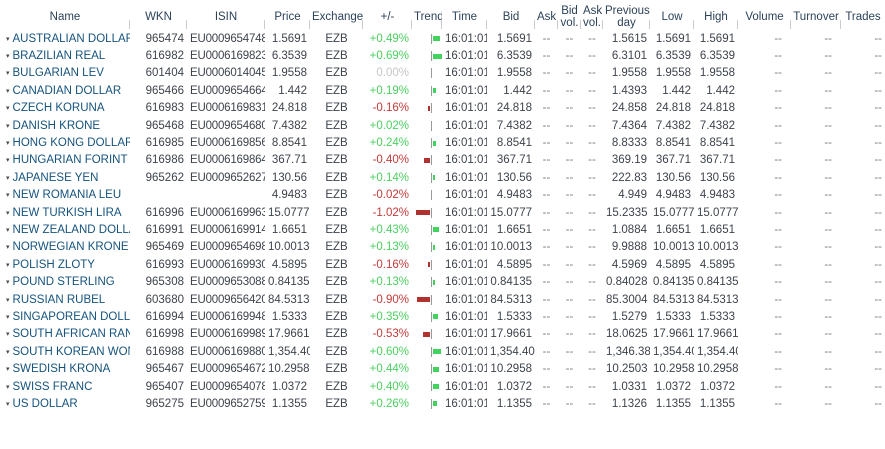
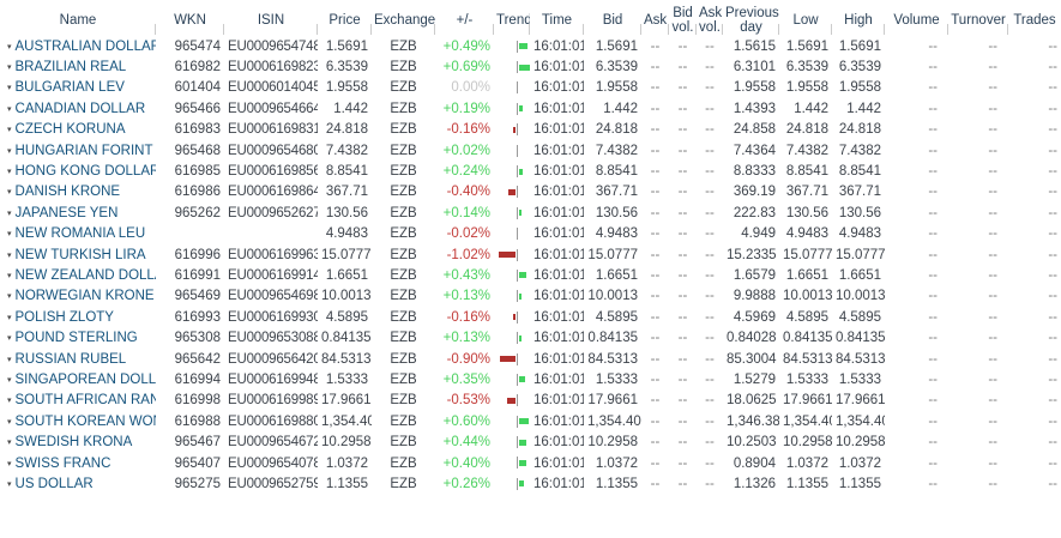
  Name	WKN	ISIN	Price	Exchange	+/-	Trend	Time	Bid	Ask	Bid vol.	Ask vol.	Previous day	Low	High	Volume	Turnover	Trades
  AUSTRALIAN DOLLAR	965474	EU0009654748	1.5691	EZB	+0.49%		16:01:01	1.5691	--	--	--	1.5615	1.5691	1.5691	--	--	--
  BRAZILIAN REAL	616982	EU0006169823	6.3539	EZB	+0.69%		16:01:01	6.3539	--	--	--	6.3101	6.3539	6.3539	--	--	--
  BULGARIAN LEV	601404	EU0006014045	1.9558	EZB	0.00%		16:01:01	1.9558	--	--	--	1.9558	1.9558	1.9558	--	--	--
  CANADIAN DOLLAR	965466	EU0009654664	1.442	EZB	+0.19%		16:01:01	1.442	--	--	--	1.4393	1.442	1.442	--	--	--
  CZECH KORUNA	616983	EU0006169831	24.818	EZB	-0.16%		16:01:01	24.818	--	--	--	24.858	24.818	24.818	--	--	--
- DANISH KRONE	965468	EU0009654680	7.4382	EZB	+0.02%		16:01:01	7.4382	--	--	--	7.4364	7.4382	7.4382	--	--	--
+ HUNGARIAN FORINT	965468	EU0009654680	7.4382	EZB	+0.02%		16:01:01	7.4382	--	--	--	7.4364	7.4382	7.4382	--	--	--
  HONG KONG DOLLAR	616985	EU0006169856	8.8541	EZB	+0.24%		16:01:01	8.8541	--	--	--	8.8333	8.8541	8.8541	--	--	--
- HUNGARIAN FORINT	616986	EU0006169864	367.71	EZB	-0.40%		16:01:01	367.71	--	--	--	369.19	367.71	367.71	--	--	--
+ DANISH KRONE	616986	EU0006169864	367.71	EZB	-0.40%		16:01:01	367.71	--	--	--	369.19	367.71	367.71	--	--	--
  JAPANESE YEN	965262	EU0009652627	130.56	EZB	+0.14%		16:01:01	130.56	--	--	--	222.83	130.56	130.56	--	--	--
  NEW ROMANIA LEU			4.9483	EZB	-0.02%		16:01:01	4.9483	--	--	--	4.949	4.9483	4.9483	--	--	--
  NEW TURKISH LIRA	616996	EU0006169963	15.0777	EZB	-1.02%		16:01:01	15.0777	--	--	--	15.2335	15.0777	15.0777	--	--	--
- NEW ZEALAND DOLL	616991	EU0006169914	1.6651	EZB	+0.43%		16:01:01	1.6651	--	--	--	1.0884	1.6651	1.6651	--	--	--
+ NEW ZEALAND DOLL	616991	EU0006169914	1.6651	EZB	+0.43%		16:01:01	1.6651	--	--	--	1.6579	1.6651	1.6651	--	--	--
  NORWEGIAN KRONE	965469	EU0009654698	10.0013	EZB	+0.13%		16:01:01	10.0013	--	--	--	9.9888	10.0013	10.0013	--	--	--
  POLISH ZLOTY	616993	EU0006169930	4.5895	EZB	-0.16%		16:01:01	4.5895	--	--	--	4.5969	4.5895	4.5895	--	--	--
  POUND STERLING	965308	EU0009653088	0.84135	EZB	+0.13%		16:01:01	0.84135	--	--	--	0.84028	0.84135	0.84135	--	--	--
- RUSSIAN RUBEL	603680	EU0009656420	84.5313	EZB	-0.90%		16:01:01	84.5313	--	--	--	85.3004	84.5313	84.5313	--	--	--
+ RUSSIAN RUBEL	965642	EU0009656420	84.5313	EZB	-0.90%		16:01:01	84.5313	--	--	--	85.3004	84.5313	84.5313	--	--	--
  SINGAPOREAN DOLL	616994	EU0006169948	1.5333	EZB	+0.35%		16:01:01	1.5333	--	--	--	1.5279	1.5333	1.5333	--	--	--
  SOUTH AFRICAN RAN	616998	EU0006169989	17.9661	EZB	-0.53%		16:01:01	17.9661	--	--	--	18.0625	17.9661	17.9661	--	--	--
  SOUTH KOREAN WO	616988	EU0006169880	1,354.40	EZB	+0.60%		16:01:01	1,354.40	--	--	--	1,346.38	1,354.4	1,354.4	--	--	--
  SWEDISH KRONA	965467	EU0009654672	10.2958	EZB	+0.44%		16:01:01	10.2958	--	--	--	10.2503	10.2958	10.2958	--	--	--
- SWISS FRANC	965407	EU0009654078	1.0372	EZB	+0.40%		16:01:01	1.0372	--	--	--	1.0331	1.0372	1.0372	--	--	--
+ SWISS FRANC	965407	EU0009654078	1.0372	EZB	+0.40%		16:01:01	1.0372	--	--	--	0.8904	1.0372	1.0372	--	--	--
  US DOLLAR	965275	EU0009652759	1.1355	EZB	+0.26%		16:01:01	1.1355	--	--	--	1.1326	1.1355	1.1355	--	--	--
